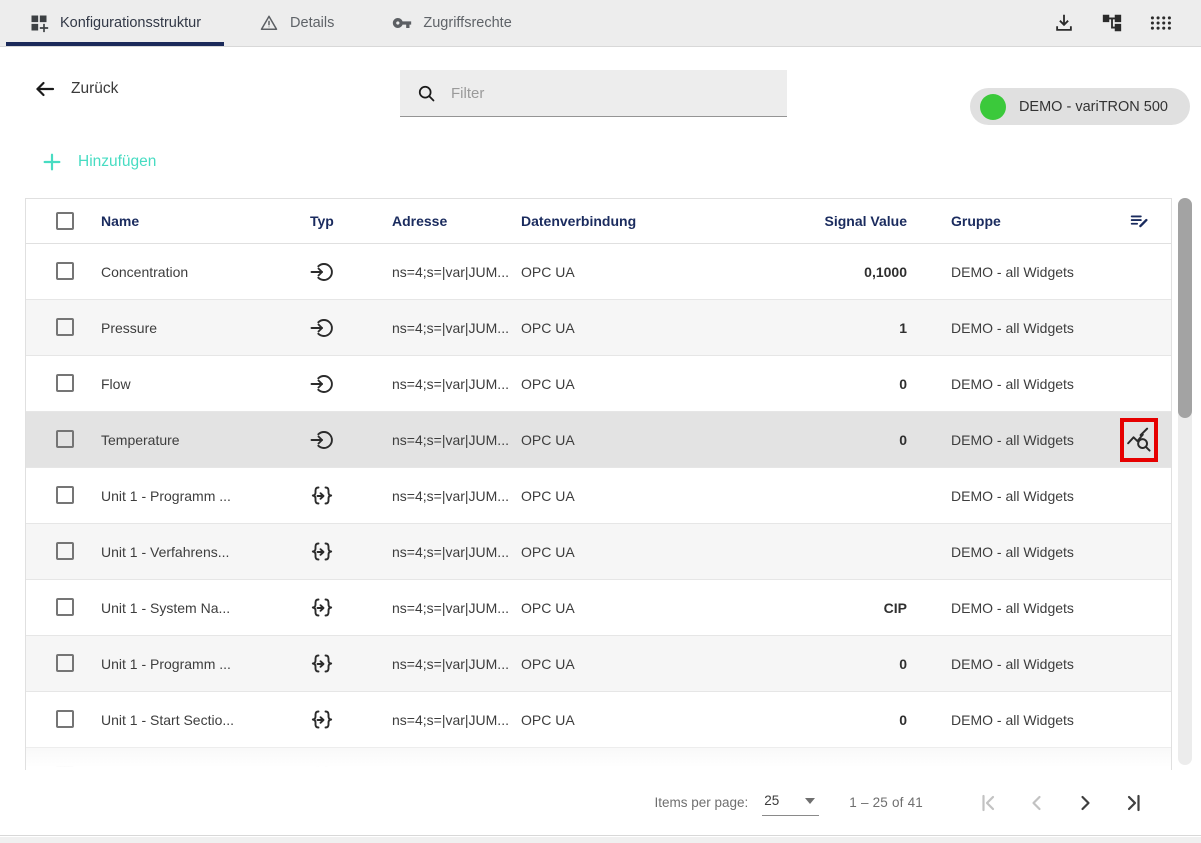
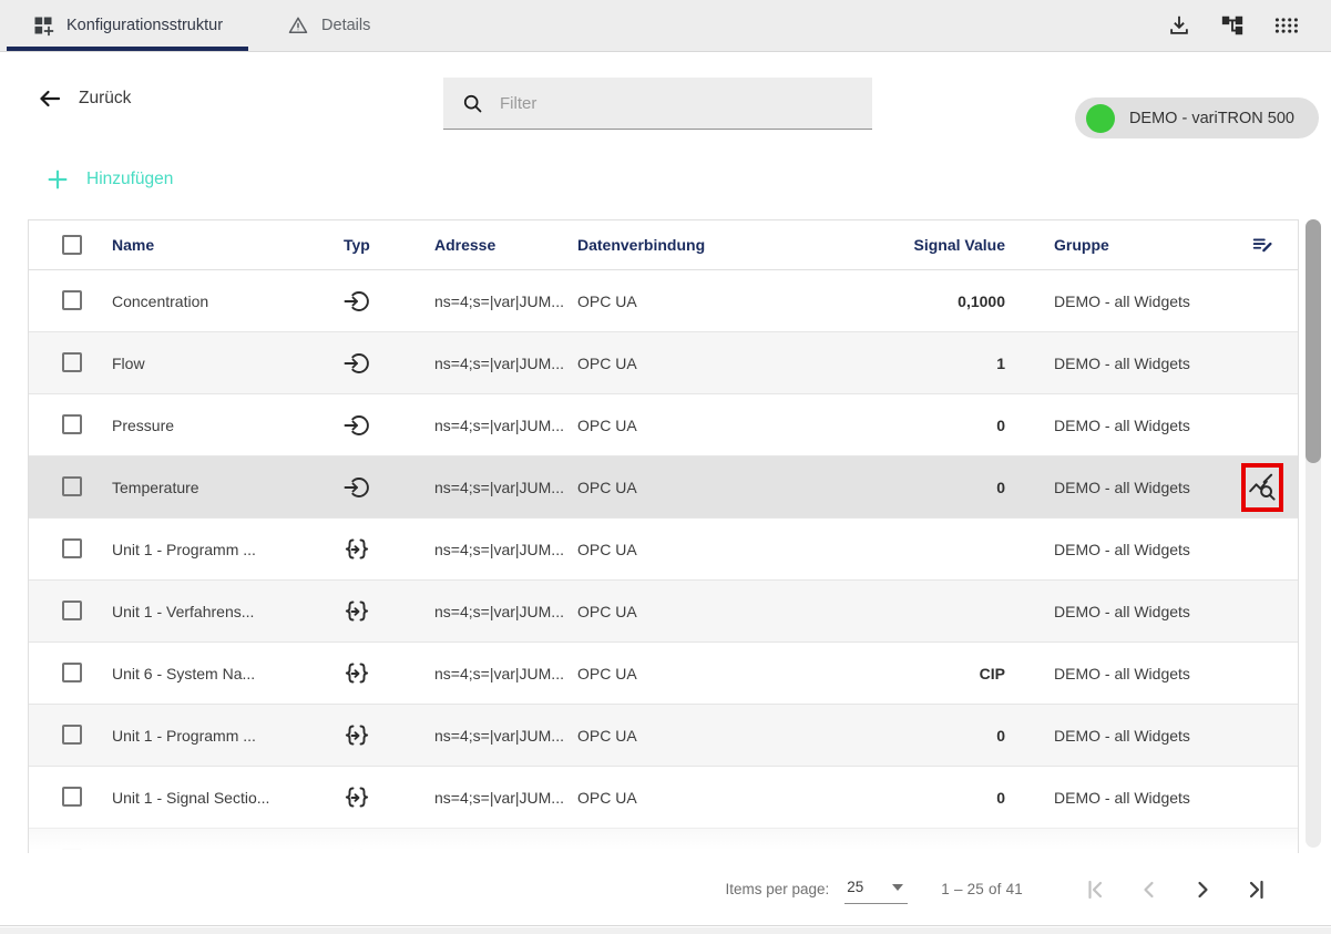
  Konfigurationsstruktur
  Details
- Zugriffsrechte
  Zurück
  Filter
  DEMO - variTRON 500
  Hinzufügen
  Name
  Typ
  Adresse
  Datenverbindung
  Signal Value
  Gruppe
  Concentration
  ns=4;s=|var|JUM...
  OPC UA
  0,1000
  DEMO - all Widgets
- Pressure
+ Flow
  ns=4;s=|var|JUM...
  OPC UA
  1
  DEMO - all Widgets
- Flow
+ Pressure
  ns=4;s=|var|JUM...
  OPC UA
  0
  DEMO - all Widgets
  Temperature
  ns=4;s=|var|JUM...
  OPC UA
  0
  DEMO - all Widgets
  Unit 1 - Programm ...
  ns=4;s=|var|JUM...
  OPC UA
  DEMO - all Widgets
  Unit 1 - Verfahrens...
  ns=4;s=|var|JUM...
  OPC UA
  DEMO - all Widgets
- Unit 1 - System Na...
+ Unit 6 - System Na...
  ns=4;s=|var|JUM...
  OPC UA
  CIP
  DEMO - all Widgets
  Unit 1 - Programm ...
  ns=4;s=|var|JUM...
  OPC UA
  0
  DEMO - all Widgets
- Unit 1 - Start Sectio...
+ Unit 1 - Signal Sectio...
  ns=4;s=|var|JUM...
  OPC UA
  0
  DEMO - all Widgets
  Items per page:
  25
  1 – 25 of 41
